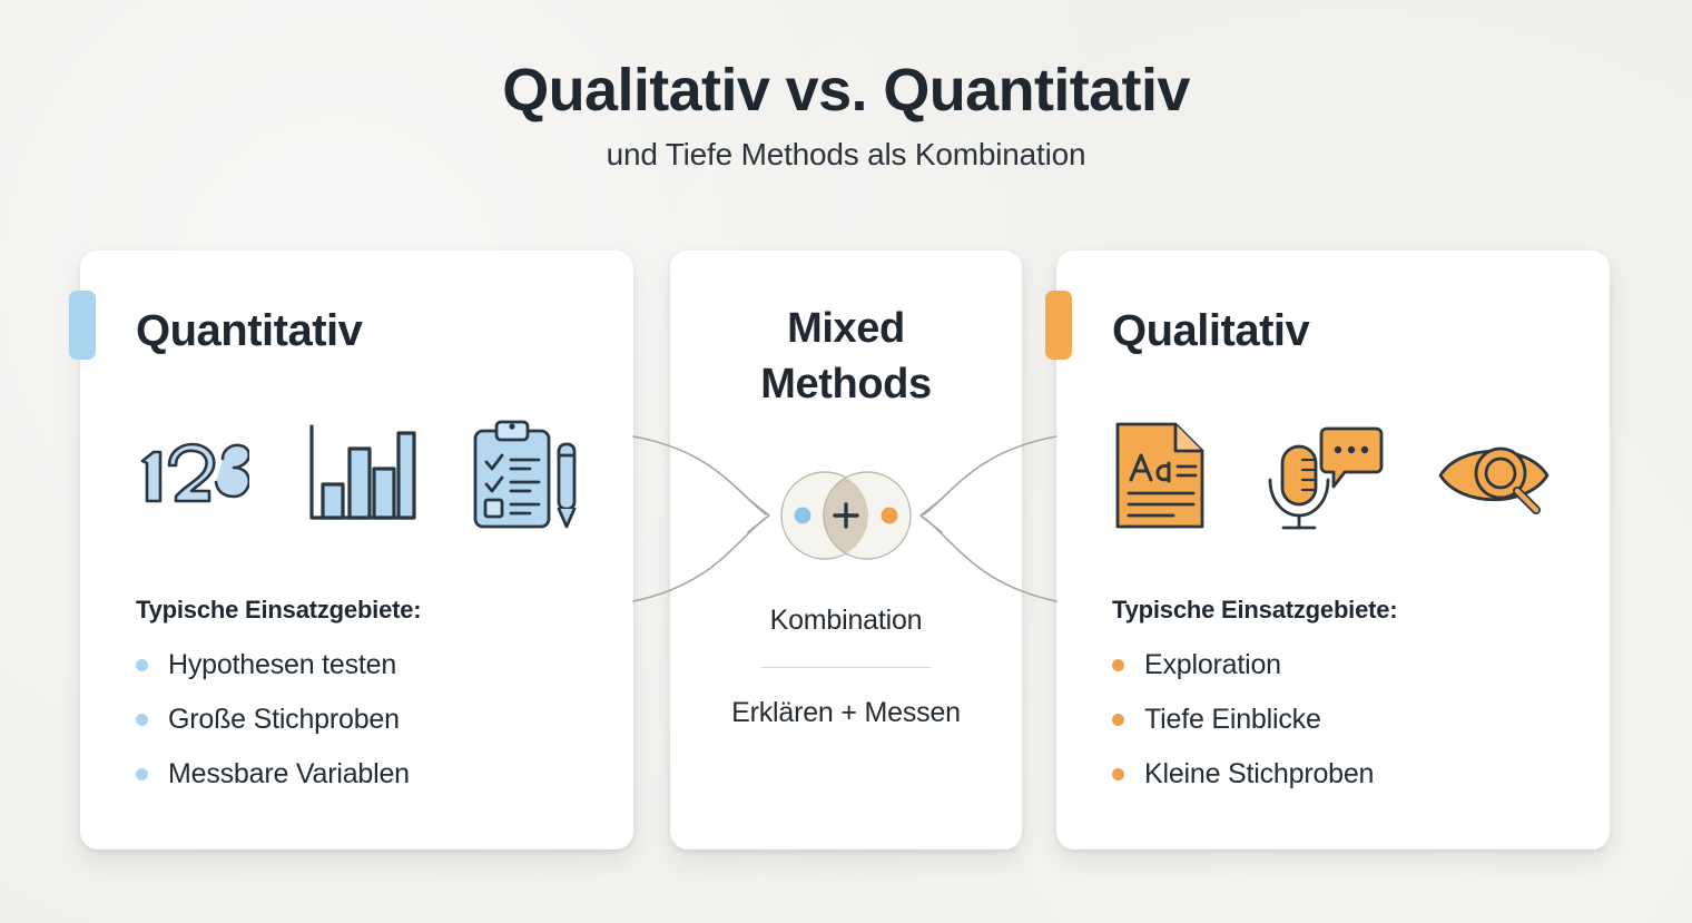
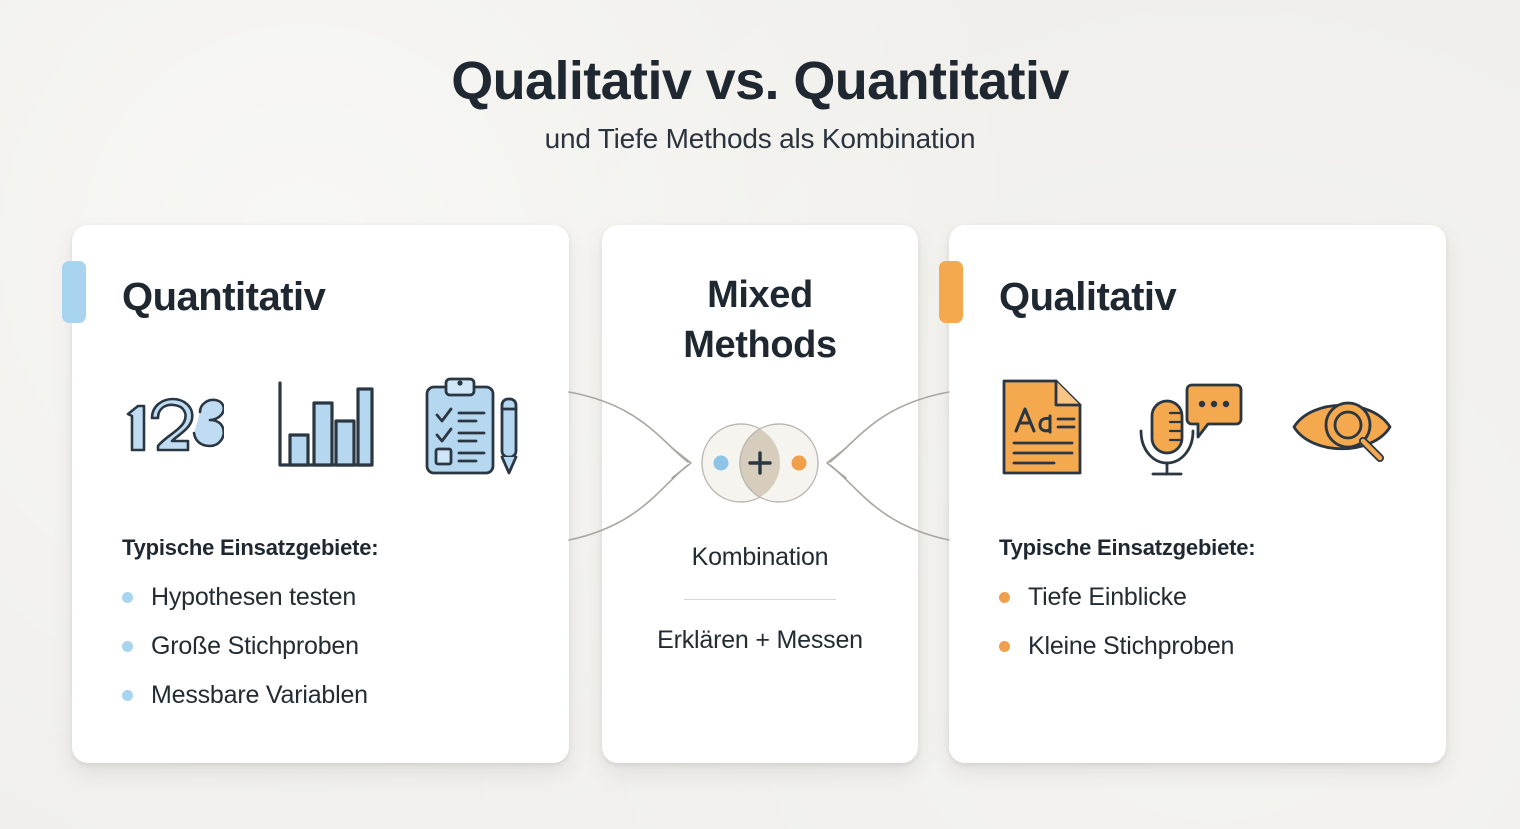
  Qualitativ vs. Quantitativ
  und Tiefe Methods als Kombination
  Quantitativ
  Typische Einsatzgebiete:
  Hypothesen testen
  Große Stichproben
  Messbare Variablen
  Mixed
  Methods
  Kombination
  Erklären + Messen
  Qualitativ
  Typische Einsatzgebiete:
- Exploration
  Tiefe Einblicke
  Kleine Stichproben
